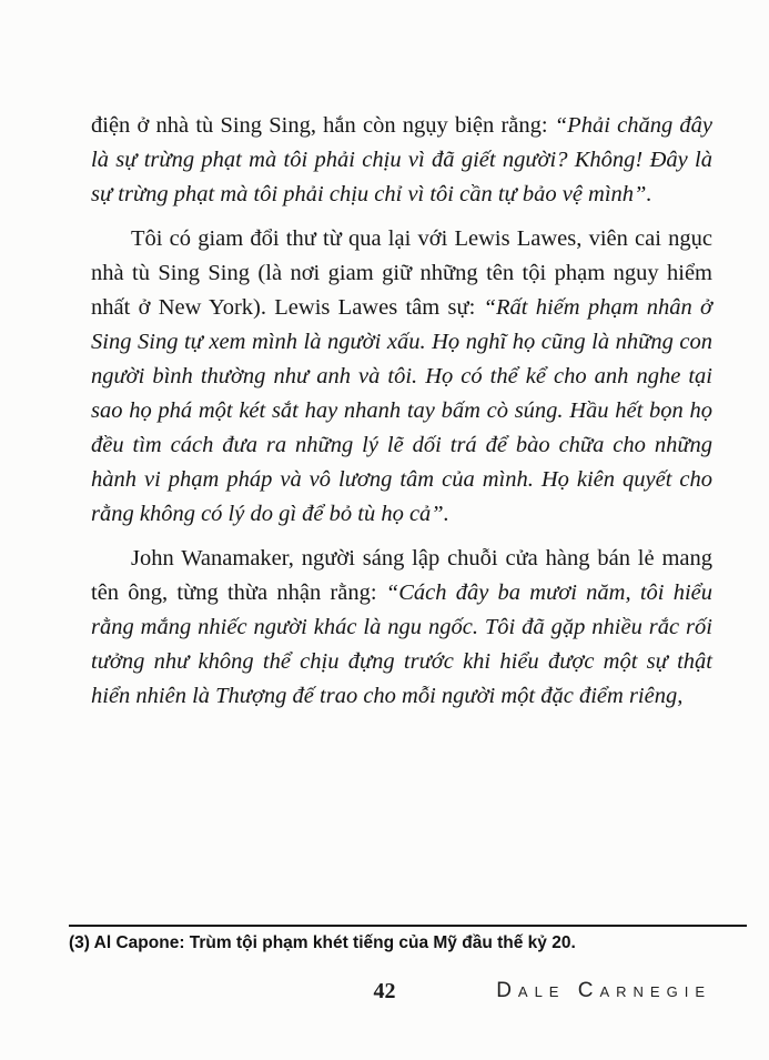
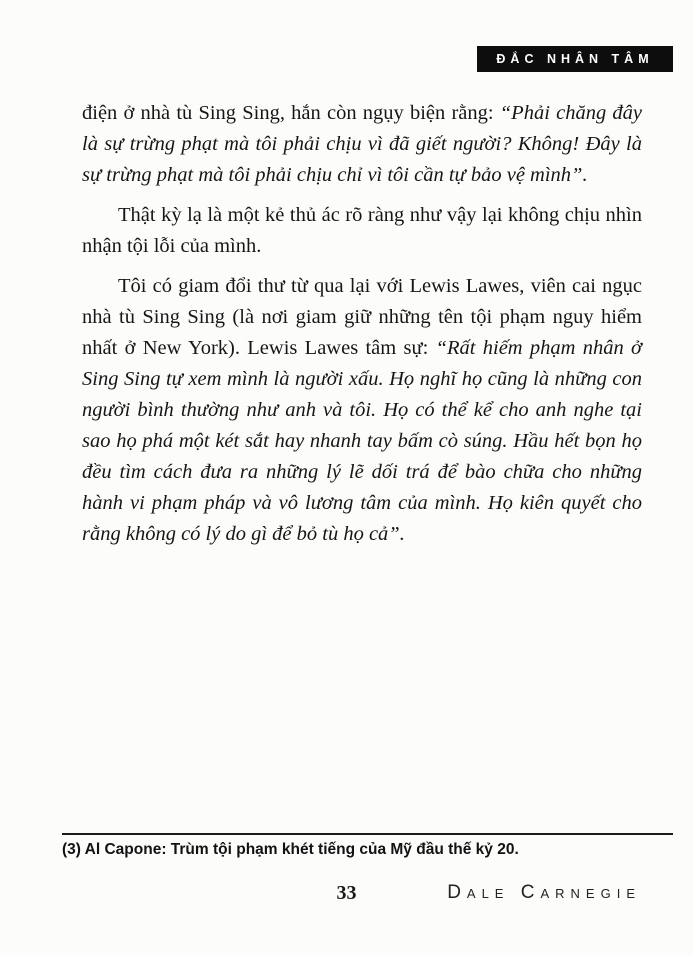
+ ĐẮC NHÂN TÂM
  điện ở nhà tù Sing Sing, hắn còn ngụy biện rằng: “Phải chăng đây là sự trừng phạt mà tôi phải chịu vì đã giết người? Không! Đây là sự trừng phạt mà tôi phải chịu chỉ vì tôi cần tự bảo vệ mình”.
+ Thật kỳ lạ là một kẻ thủ ác rõ ràng như vậy lại không chịu nhìn nhận tội lỗi của mình.
  Tôi có giam đổi thư từ qua lại với Lewis Lawes, viên cai ngục nhà tù Sing Sing (là nơi giam giữ những tên tội phạm nguy hiểm nhất ở New York). Lewis Lawes tâm sự: “Rất hiếm phạm nhân ở Sing Sing tự xem mình là người xấu. Họ nghĩ họ cũng là những con người bình thường như anh và tôi. Họ có thể kể cho anh nghe tại sao họ phá một két sắt hay nhanh tay bấm cò súng. Hầu hết bọn họ đều tìm cách đưa ra những lý lẽ dối trá để bào chữa cho những hành vi phạm pháp và vô lương tâm của mình. Họ kiên quyết cho rằng không có lý do gì để bỏ tù họ cả”.
- John Wanamaker, người sáng lập chuỗi cửa hàng bán lẻ mang tên ông, từng thừa nhận rằng: “Cách đây ba mươi năm, tôi hiểu rằng mắng nhiếc người khác là ngu ngốc. Tôi đã gặp nhiều rắc rối tưởng như không thể chịu đựng trước khi hiểu được một sự thật hiển nhiên là Thượng đế trao cho mỗi người một đặc điểm riêng,
  (3) Al Capone: Trùm tội phạm khét tiếng của Mỹ đầu thế kỷ 20.
- 42
+ 33
  Dale Carnegie
